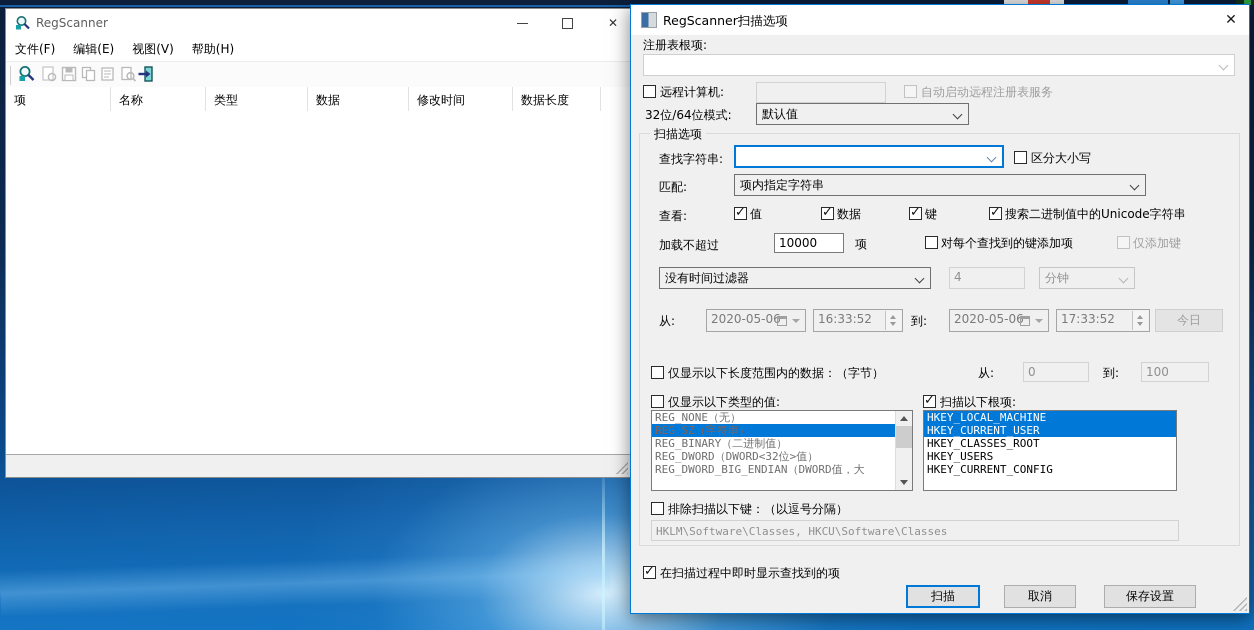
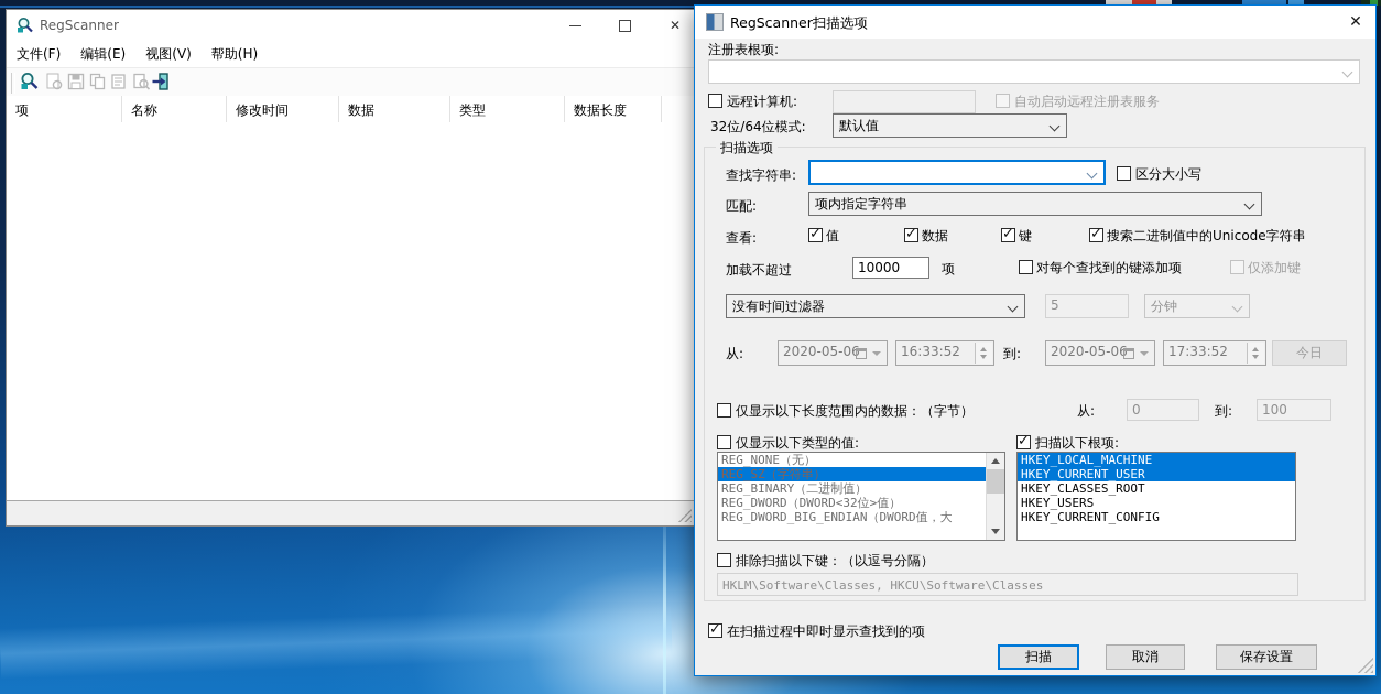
  RegScanner
  ✕
  文件(F) 编辑(E) 视图(V) 帮助(H)
  项
  名称
- 类型
+ 修改时间
  数据
- 修改时间
+ 类型
  数据长度
  RegScanner扫描选项
  ✕
  注册表根项:
  远程计算机:
  自动启动远程注册表服务
  32位/64位模式:
  默认值
  扫描选项
  查找字符串:
  区分大小写
  匹配:
  项内指定字符串
  查看:
  值
  数据
  键
  搜索二进制值中的Unicode字符串
  加载不超过
  10000
  项
  对每个查找到的键添加项
  仅添加键
  没有时间过滤器
- 4
+ 5
  分钟
  从:
  2020-05-0
  16:33:52
  到:
  2020-05-0
  17:33:52
  今日
  仅显示以下长度范围内的数据：（字节）
  从:
  0
  到:
  100
  仅显示以下类型的值:
  扫描以下根项:
  REG_NONE（无）
  REG_SZ（字符串）
  REG_BINARY（二进制值）
  REG_DWORD（DWORD<32位>值）
  REG_DWORD_BIG_ENDIAN（DWORD值，大
  HKEY_LOCAL_MACHINE
  HKEY_CURRENT_USER
  HKEY_CLASSES_ROOT
  HKEY_USERS
  HKEY_CURRENT_CONFIG
  排除扫描以下键：（以逗号分隔）
  HKLM\Software\Classes, HKCU\Software\Classes
  在扫描过程中即时显示查找到的项
  扫描
  取消
  保存设置
